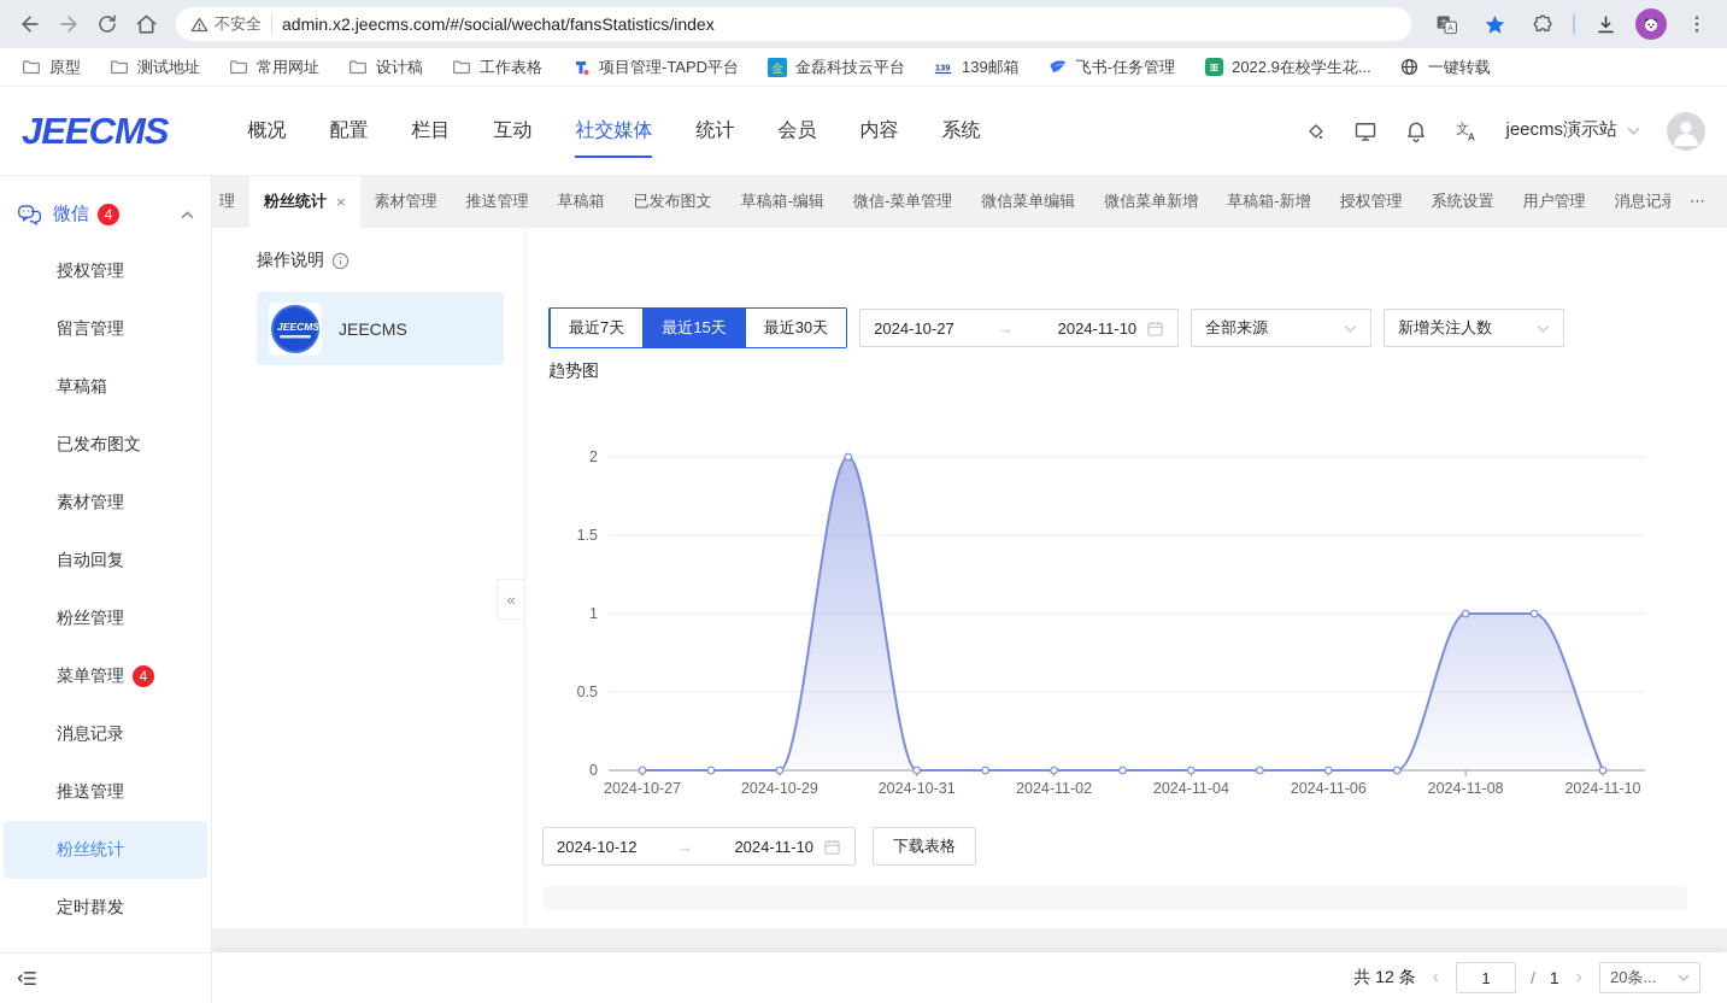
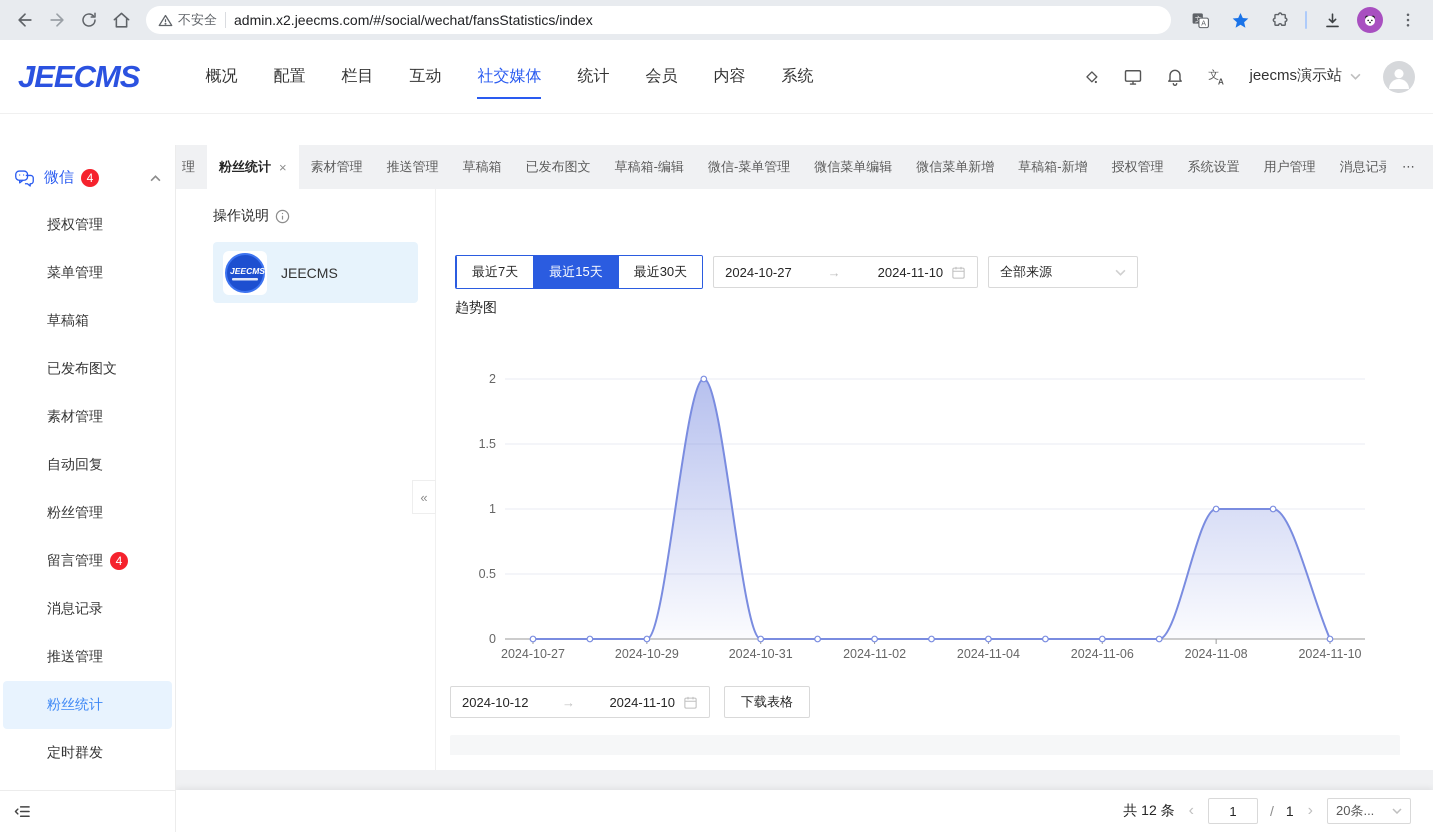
  不安全
  admin.x2.jeecms.com/#/social/wechat/fansStatistics/index
  A
- 原型
- 测试地址
- 常用网址
- 设计稿
- 工作表格
- 项目管理-TAPD平台
- 金
- 金磊科技云平台
- 139
- 139邮箱
- 飞书-任务管理
- 2022.9在校学生花...
- 一键转载
  JEECMS
  概况
  配置
  栏目
  互动
  社交媒体
  统计
  会员
  内容
  系统
  文
  A
  jeecms演示站
  微信
  4
  授权管理
- 留言管理
+ 菜单管理
  草稿箱
  已发布图文
  素材管理
  自动回复
  粉丝管理
- 菜单管理
+ 留言管理
  4
  消息记录
  推送管理
  粉丝统计
  定时群发
  理
  粉丝统计
  ×
  素材管理
  推送管理
  草稿箱
  已发布图文
  草稿箱-编辑
  微信-菜单管理
  微信菜单编辑
  微信菜单新增
  草稿箱-新增
  授权管理
  系统设置
  用户管理
  消息记录
  ⋯
  操作说明
  JEECMS
  JEECMS
  «
  最近7天
  最近15天
  最近30天
  2024-10-27
  →
  2024-11-10
  全部来源
- 新增关注人数
  趋势图
  0
  0.5
  1
  1.5
  2
  2024-10-27
  2024-10-29
  2024-10-31
  2024-11-02
  2024-11-04
  2024-11-06
  2024-11-08
  2024-11-10
  2024-10-12
  →
  2024-11-10
  下载表格
  共 12 条
  ‹
  1
  /
  1
  ›
  20条...
